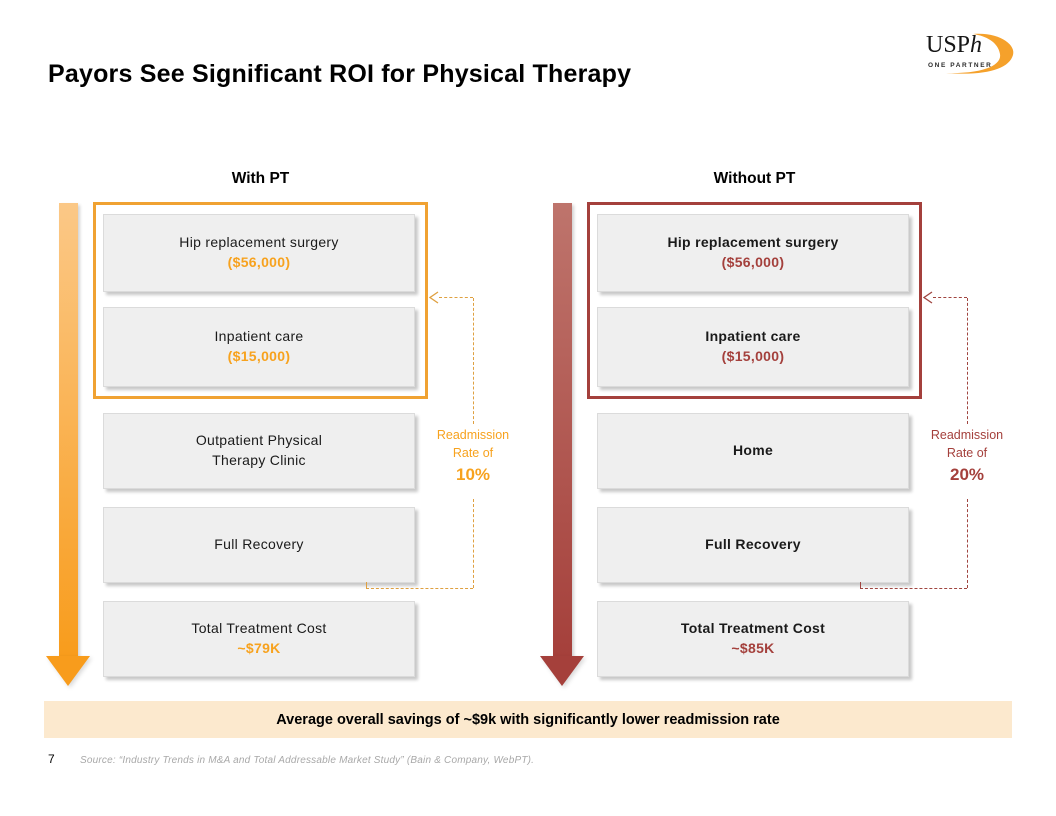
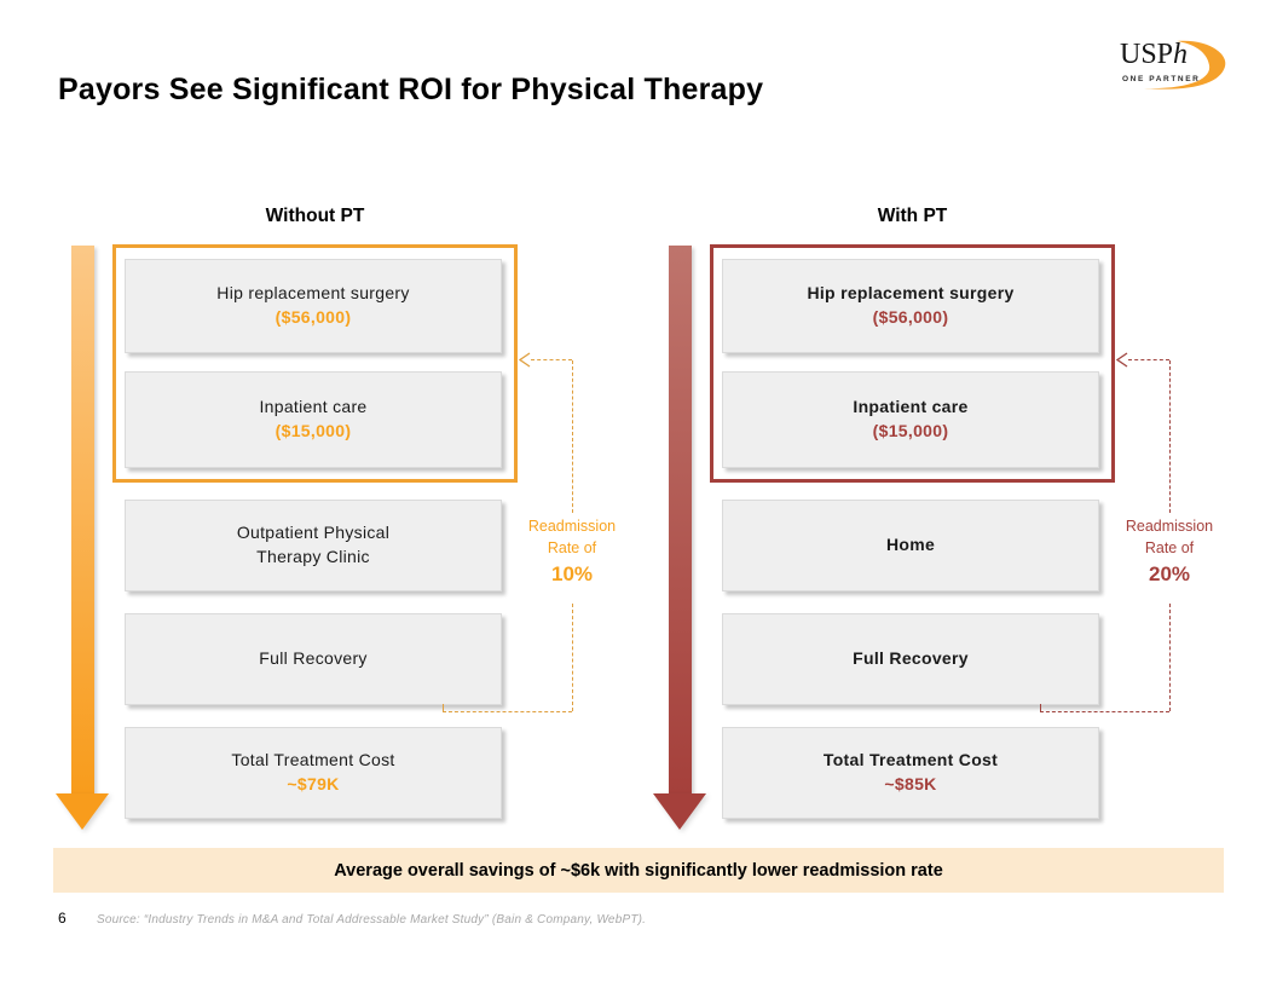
  Payors See Significant ROI for Physical Therapy
  USPh
- With PT
+ Without PT
  Hip replacement surgery
  ($56,000)
  Inpatient care
  ($15,000)
  Outpatient Physical
  Therapy Clinic
  Full Recovery
  Total Treatment Cost
  ~$79K
  Readmission
  Rate of
  10%
- Without PT
+ With PT
  Hip replacement surgery
  ($56,000)
  Inpatient care
  ($15,000)
  Home
  Full Recovery
  Total Treatment Cost
  ~$85K
  Readmission
  Rate of
  20%
- Average overall savings of ~$9k with significantly lower readmission rate
+ Average overall savings of ~$6k with significantly lower readmission rate
- 7
+ 6
  Source: “Industry Trends in M&A and Total Addressable Market Study” (Bain & Company, WebPT).
